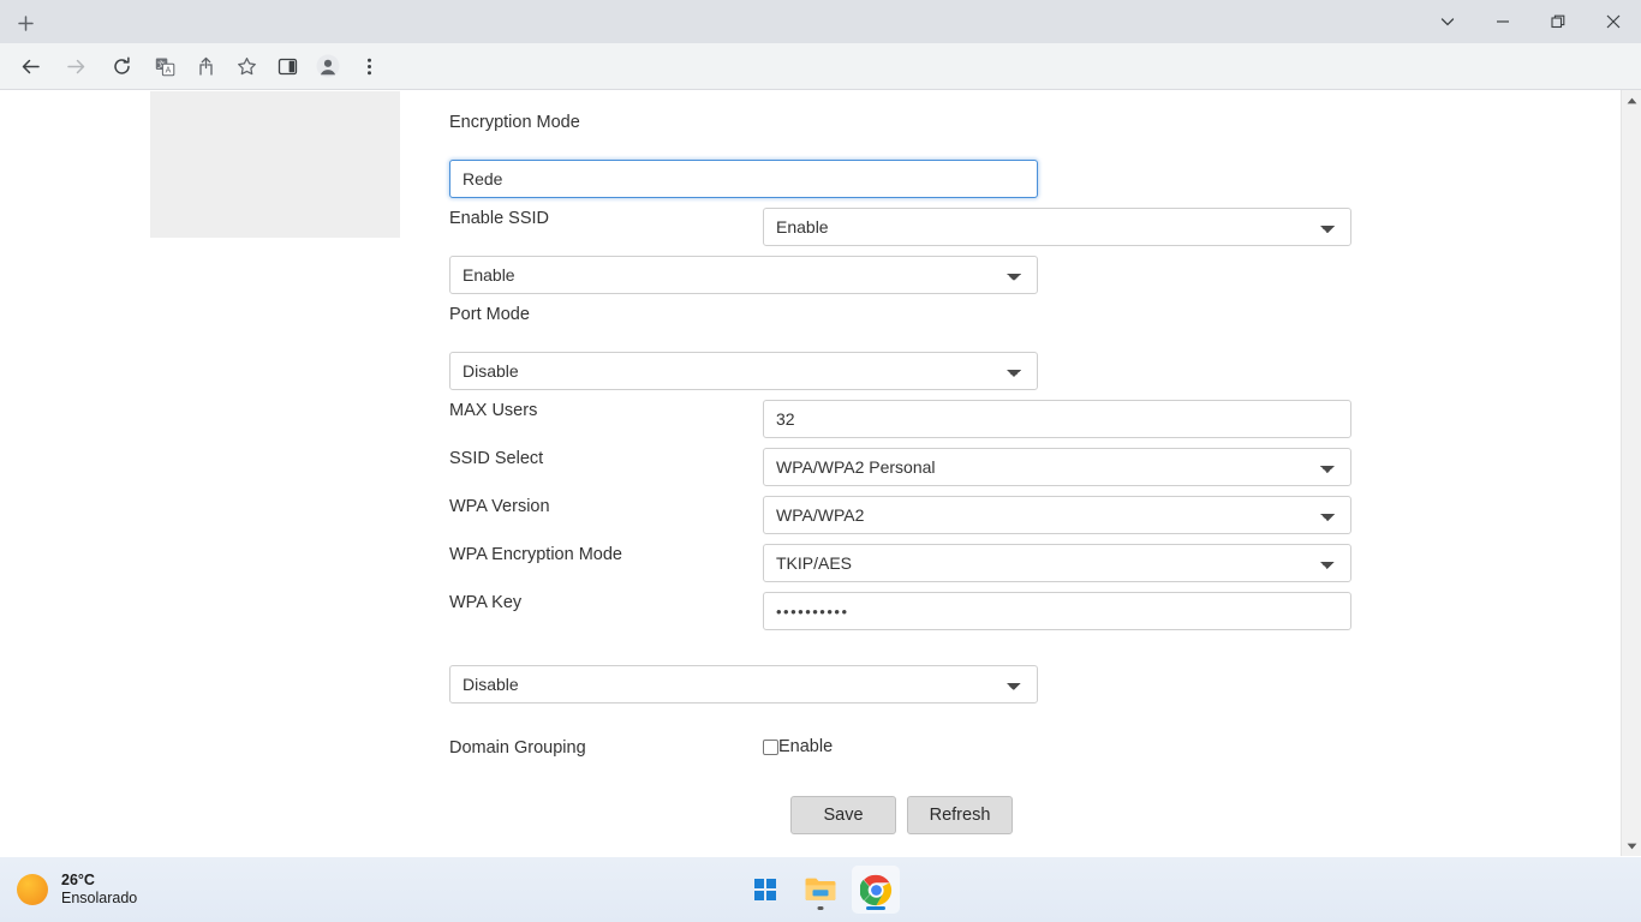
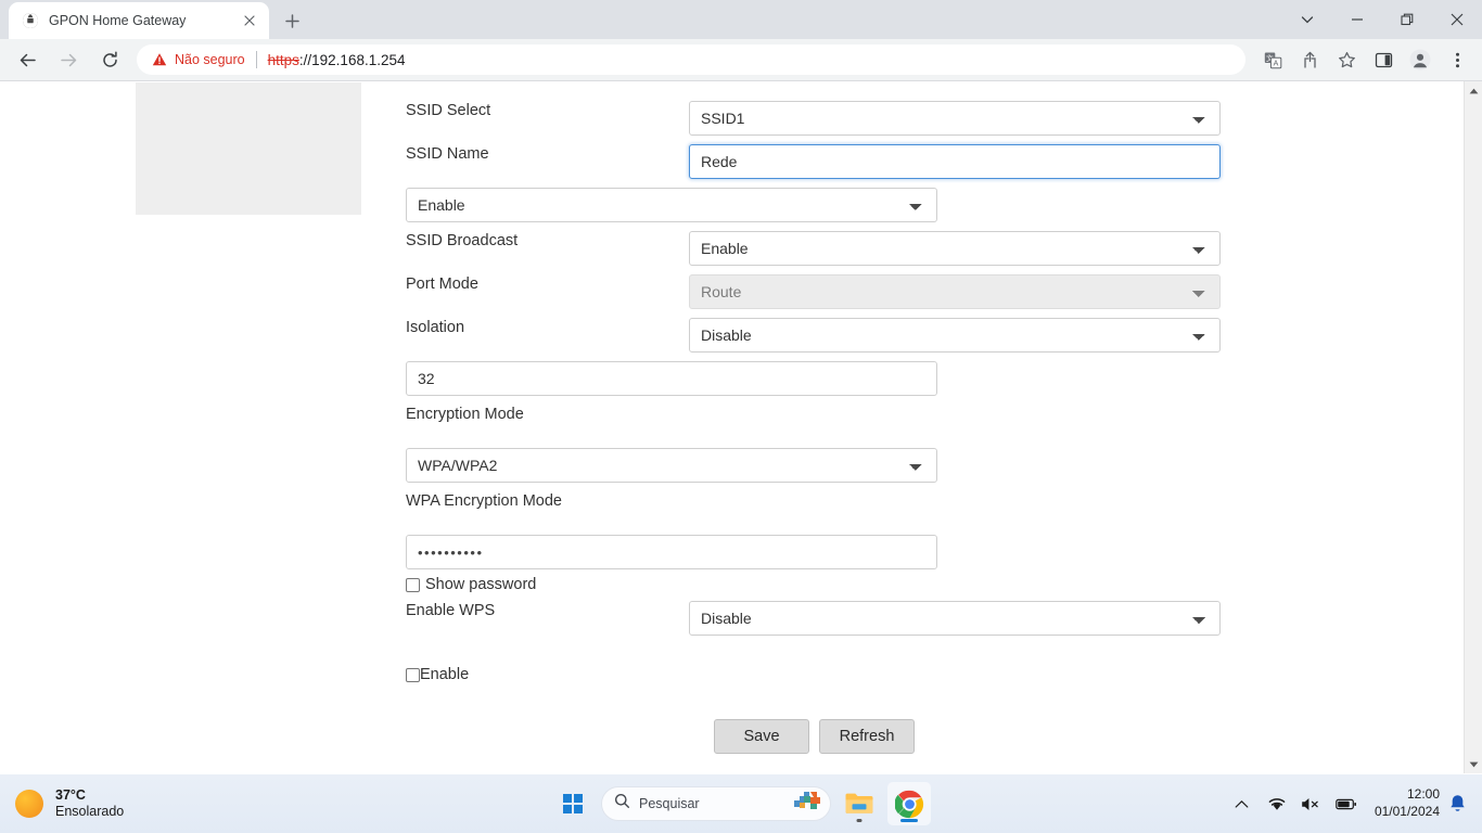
+ GPON Home Gateway
+ Não seguro
+ https://192.168.1.254
- Encryption Mode
+ SSID Select
+ SSID1
+ SSID Name
  Rede
- Enable SSID
  Enable
+ SSID Broadcast
  Enable
  Port Mode
+ Route
+ Isolation
  Disable
- MAX Users
  32
- SSID Select
+ Encryption Mode
- WPA/WPA2 Personal
- WPA Version
  WPA/WPA2
  WPA Encryption Mode
- TKIP/AES
- WPA Key
  ••••••••••
+ Show password
+ Enable WPS
  Disable
- Domain Grouping
  Enable
  Save
  Refresh
- 26°C
+ 37°C
  Ensolarado
+ Pesquisar
+ 12:00
+ 01/01/2024
